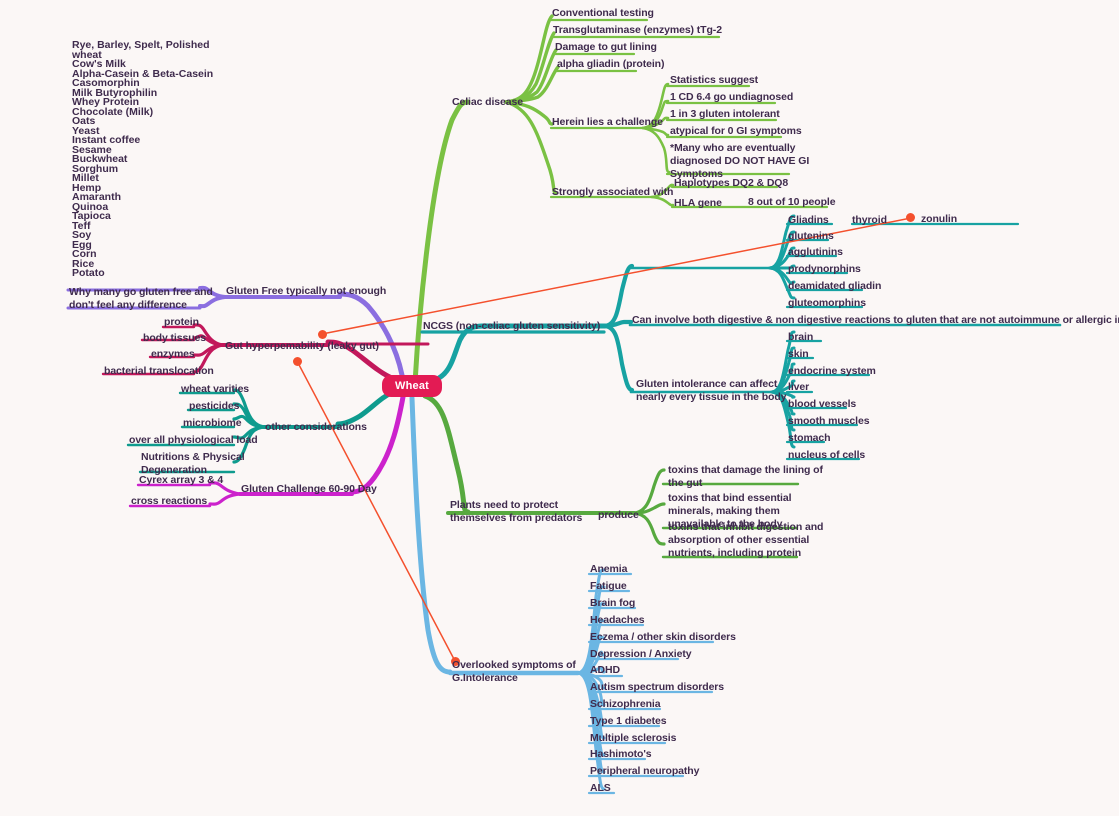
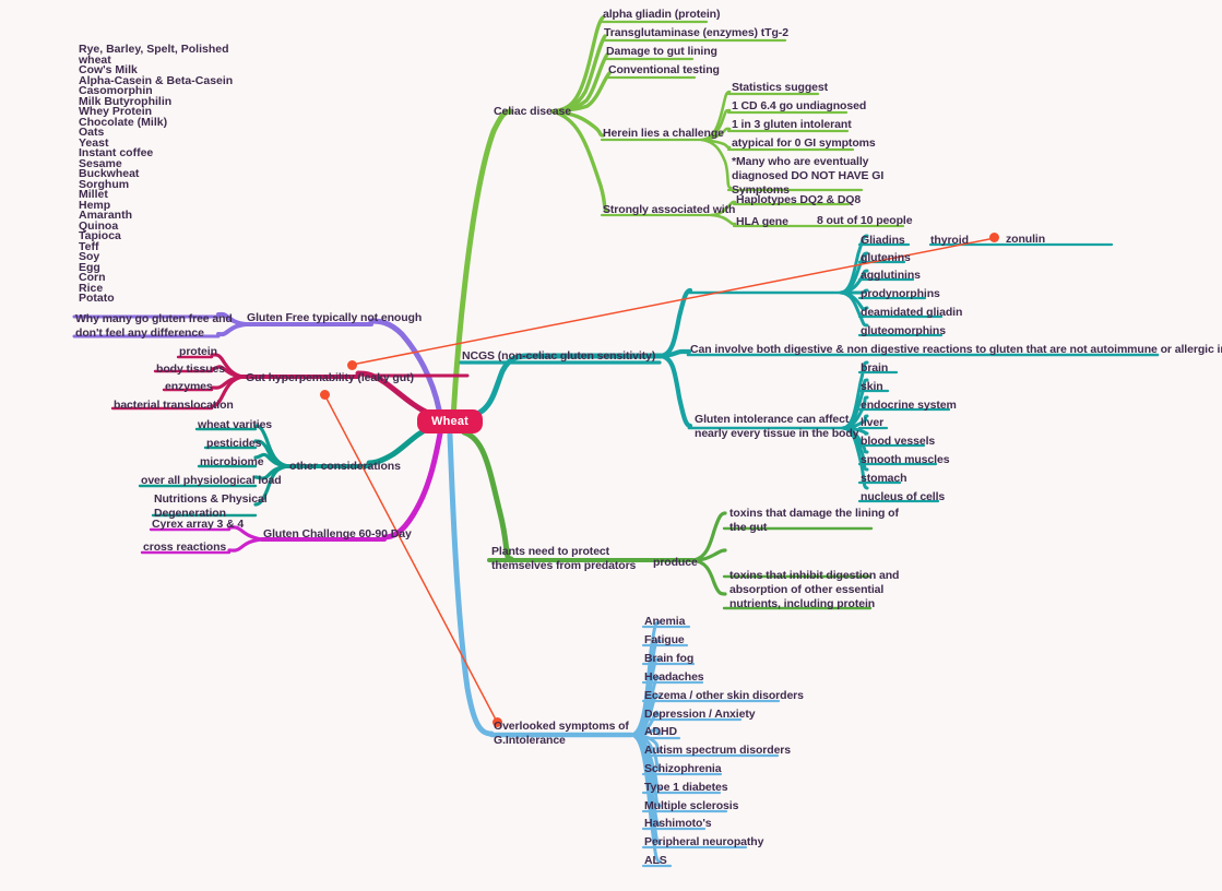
  Wheat
  Gluten Free typically not enough
  Why many go gluten free and
  don't feel any difference
  Rye, Barley, Spelt, Polished
  wheat
  Cow's Milk
  Alpha-Casein & Beta-Casein
  Casomorphin
  Milk Butyrophilin
  Whey Protein
  Chocolate (Milk)
  Oats
  Yeast
  Instant coffee
  Sesame
  Buckwheat
  Sorghum
  Millet
  Hemp
  Amaranth
  Quinoa
  Tapioca
  Teff
  Soy
  Egg
  Corn
  Rice
  Potato
  Gut hyperpemability (leaky gut)
  protein
  body tissues
  enzymes
  bacterial translocation
  other considerations
  wheat varities
  pesticides
  microbiome
  over all physiological load
  Nutritions & Physical
  Degeneration
  Gluten Challenge 60-90 Day
  Cyrex array 3 & 4
  cross reactions
  Celiac disease
- Conventional testing
+ alpha gliadin (protein)
  Transglutaminase (enzymes) tTg-2
  Damage to gut lining
- alpha gliadin (protein)
+ Conventional testing
  Herein lies a challenge
  Statistics suggest
  1 CD 6.4 go undiagnosed
  1 in 3 gluten intolerant
  atypical for 0 GI symptoms
  *Many who are eventually
  diagnosed DO NOT HAVE GI
  Symptoms
  Strongly associated with
  Haplotypes DQ2 & DQ8
  HLA gene
  8 out of 10 people
  NCGS (non-celiac gluten sensitivity)
  Gliadins
  thyroid
  glutenins
  agglutinins
  prodynorphins
  deamidated gliadin
  gluteomorphins
  Can involve both digestive & non digestive reactions to gluten that are not autoimmune or allergic i
  Gluten intolerance can affect
  nearly every tissue in the body
  brain
  skin
  endocrine system
  liver
  blood vessels
  smooth muscles
  stomach
  nucleus of cells
  zonulin
  Plants need to protect
  themselves from predators
  produce
  toxins that damage the lining of
  the gut
- toxins that bind essential
- minerals, making them
- unavailable to the body
  toxins that inhibit digestion and
  absorption of other essential
  nutrients, including protein
  Overlooked symptoms of
  G.Intolerance
  Anemia
  Fatigue
  Brain fog
  Headaches
  Eczema / other skin disorders
  Depression / Anxiety
  ADHD
  Autism spectrum disorders
  Schizophrenia
  Type 1 diabetes
  Multiple sclerosis
  Hashimoto's
  Peripheral neuropathy
  ALS
